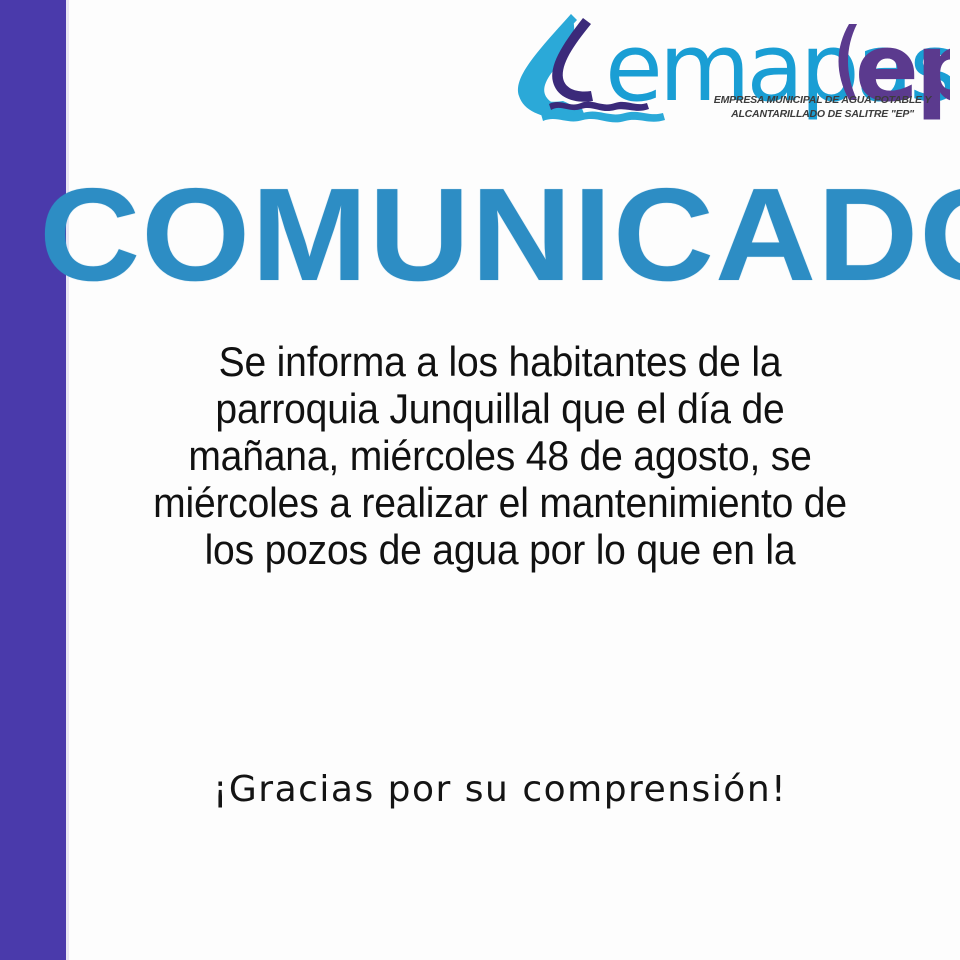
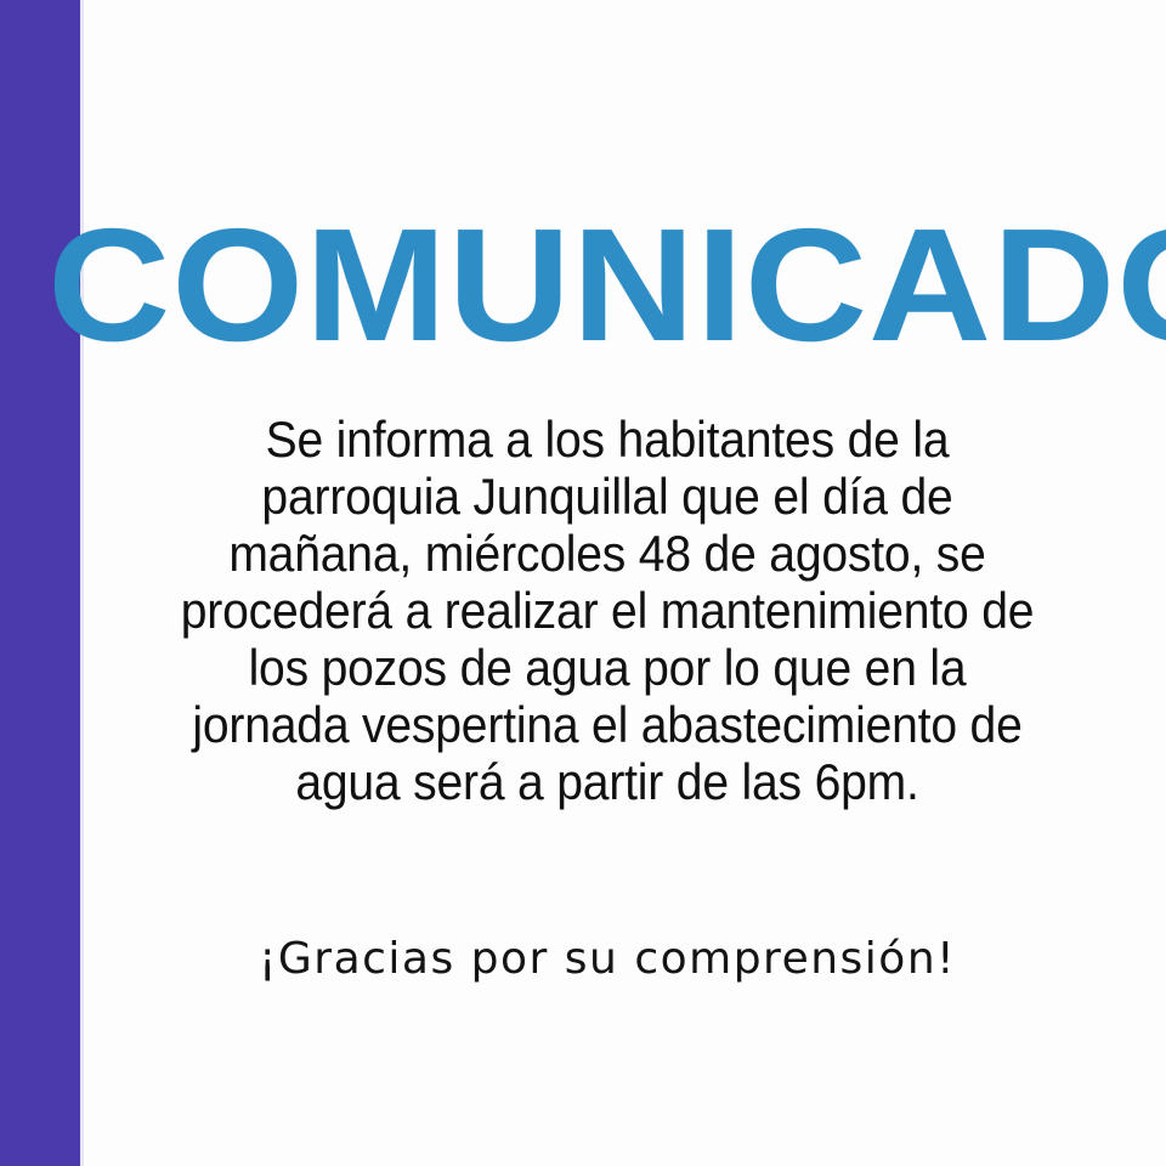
- emapas
- ep
- EMPRESA MUNICIPAL DE AGUA POTABLE Y
- ALCANTARILLADO DE SALITRE "EP"
  COMUNICAD
  Se informa a los habitantes de la
  parroquia Junquillal que el día de
  mañana, miércoles 48 de agosto, se
- miércoles a realizar el mantenimiento de
+ procederá a realizar el mantenimiento de
  los pozos de agua por lo que en la
+ jornada vespertina el abastecimiento de
+ agua será a partir de las 6pm.
  ¡Gracias por su comprensión!
